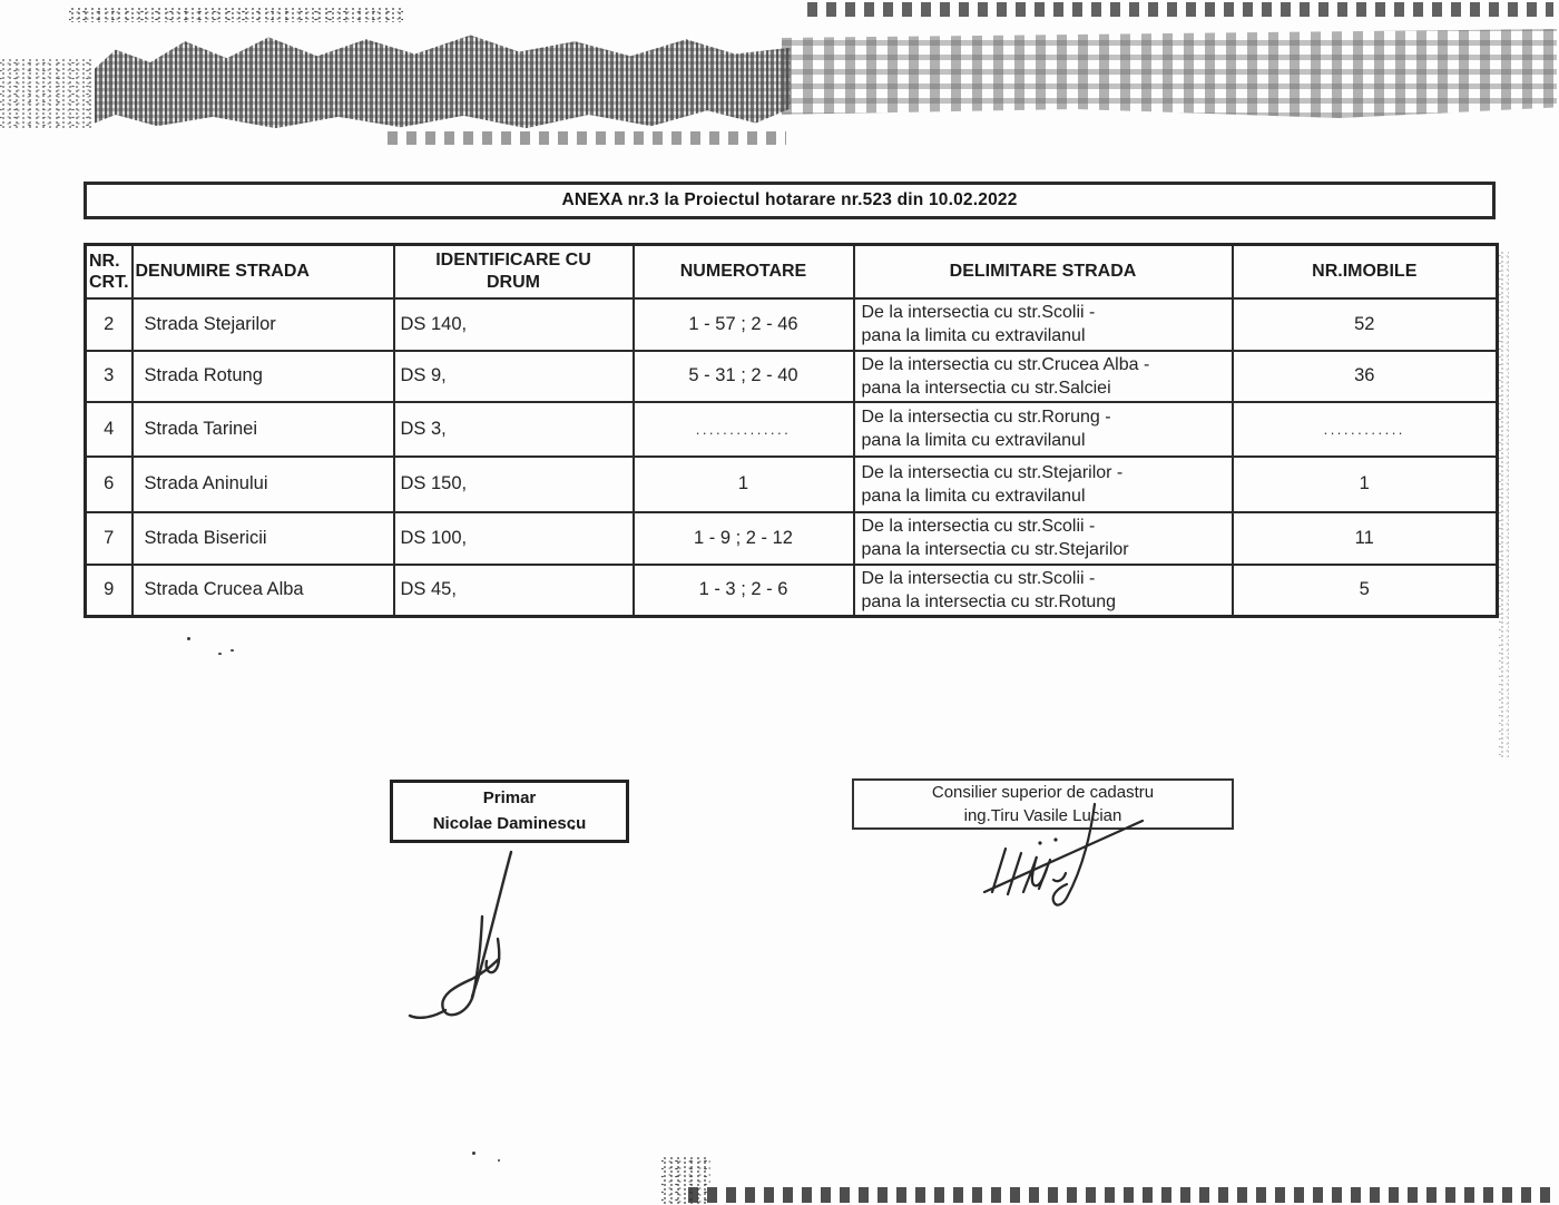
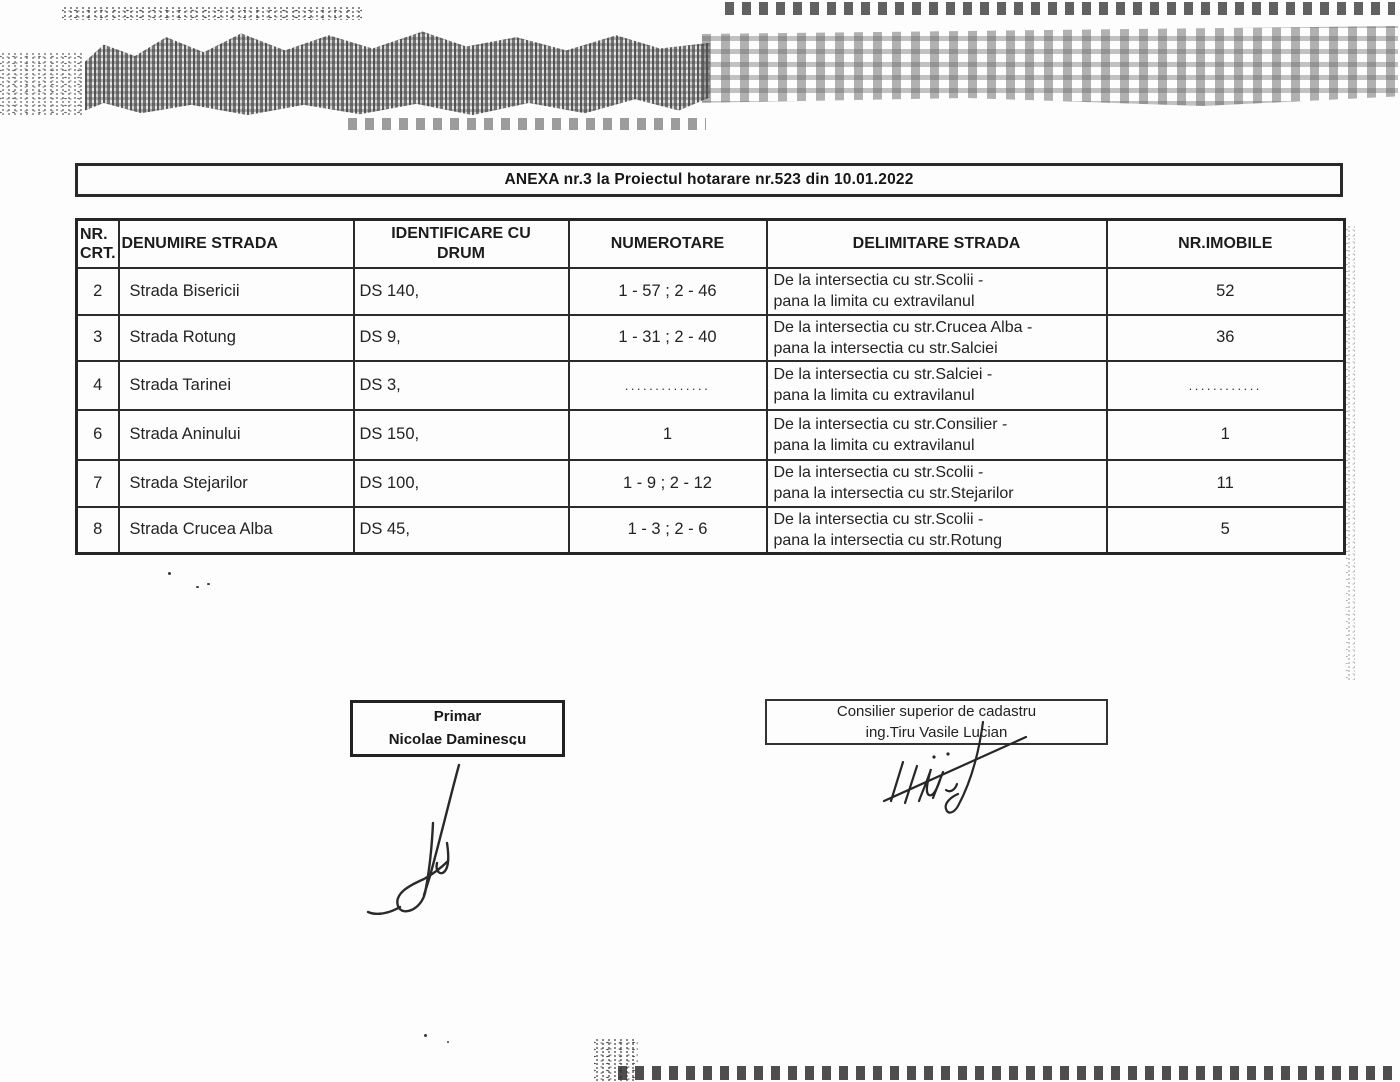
- ANEXA nr.3 la Proiectul hotarare nr.523 din 10.02.2022
+ ANEXA nr.3 la Proiectul hotarare nr.523 din 10.01.2022
  NR. CRT.	DENUMIRE STRADA	IDENTIFICARE CU DRUM	NUMEROTARE	DELIMITARE STRADA	NR.IMOBILE
- 2	Strada Stejarilor	DS 140,	1 - 57 ; 2 - 46	De la intersectia cu str.Scolii - pana la limita cu extravilanul	52
+ 2	Strada Bisericii	DS 140,	1 - 57 ; 2 - 46	De la intersectia cu str.Scolii - pana la limita cu extravilanul	52
- 3	Strada Rotung	DS 9,	5 - 31 ; 2 - 40	De la intersectia cu str.Crucea Alba - pana la intersectia cu str.Salciei	36
+ 3	Strada Rotung	DS 9,	1 - 31 ; 2 - 40	De la intersectia cu str.Crucea Alba - pana la intersectia cu str.Salciei	36
- 4	Strada Tarinei	DS 3,	..............	De la intersectia cu str.Rorung - pana la limita cu extravilanul	............
+ 4	Strada Tarinei	DS 3,	..............	De la intersectia cu str.Salciei - pana la limita cu extravilanul	............
- 6	Strada Aninului	DS 150,	1	De la intersectia cu str.Stejarilor - pana la limita cu extravilanul	1
+ 6	Strada Aninului	DS 150,	1	De la intersectia cu str.Consilier - pana la limita cu extravilanul	1
- 7	Strada Bisericii	DS 100,	1 - 9 ; 2 - 12	De la intersectia cu str.Scolii - pana la intersectia cu str.Stejarilor	11
+ 7	Strada Stejarilor	DS 100,	1 - 9 ; 2 - 12	De la intersectia cu str.Scolii - pana la intersectia cu str.Stejarilor	11
- 9	Strada Crucea Alba	DS 45,	1 - 3 ; 2 - 6	De la intersectia cu str.Scolii - pana la intersectia cu str.Rotung	5
+ 8	Strada Crucea Alba	DS 45,	1 - 3 ; 2 - 6	De la intersectia cu str.Scolii - pana la intersectia cu str.Rotung	5
  Primar
  Nicolae Daminescu
  Consilier superior de cadastru
  ing.Tiru Vasile Lucian
